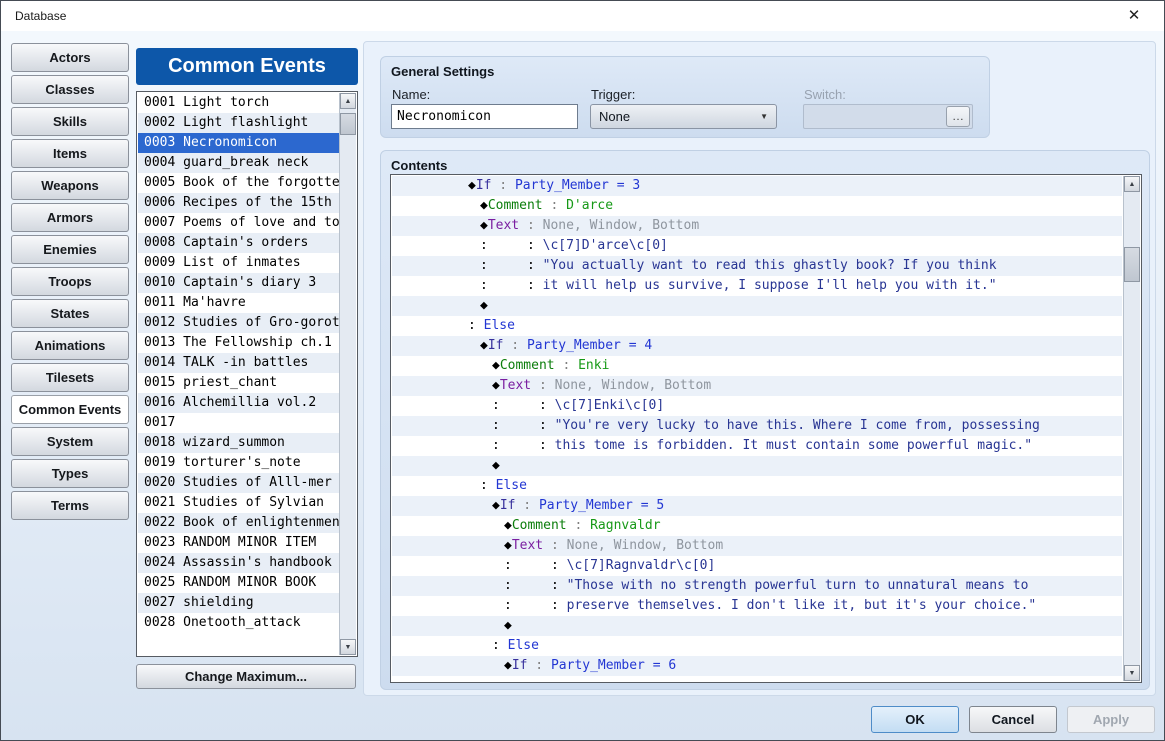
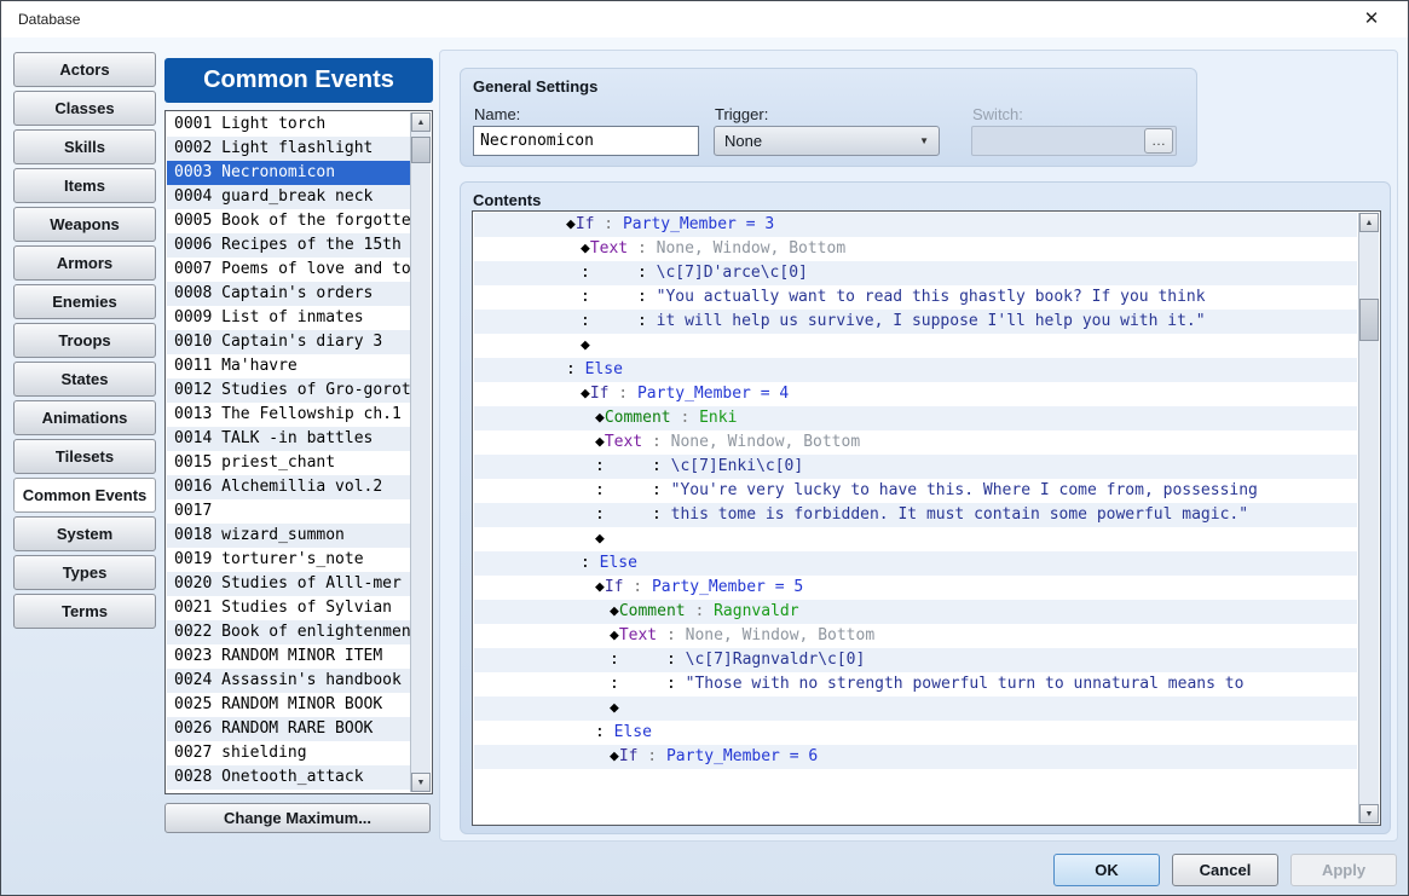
  Database
  ✕
  Actors
  Classes
  Skills
  Items
  Weapons
  Armors
  Enemies
  Troops
  States
  Animations
  Tilesets
  Common Events
  System
  Types
  Terms
  Common Events
  0001 Light torch
  0002 Light flashlight
  0003 Necronomicon
  0004 guard_break neck
  0005 Book of the forgotte
  0006 Recipes of the 15th
  0007 Poems of love and to
  0008 Captain's orders
  0009 List of inmates
  0010 Captain's diary 3
  0011 Ma'havre
  0012 Studies of Gro-gorot
  0013 The Fellowship ch.1
  0014 TALK -in battles
  0015 priest_chant
  0016 Alchemillia vol.2
  0017
  0018 wizard_summon
  0019 torturer's_note
  0020 Studies of Alll-mer
  0021 Studies of Sylvian
  0022 Book of enlightenmen
  0023 RANDOM MINOR ITEM
  0024 Assassin's handbook
  0025 RANDOM MINOR BOOK
+ 0026 RANDOM RARE BOOK
  0027 shielding
  0028 Onetooth_attack
  Change Maximum...
  General Settings
  Name:
  Necronomicon
  Trigger:
  None
  ▼
  Switch:
  …
  Contents
  ◆If : Party_Member = 3
- ◆Comment : D'arce
  ◆Text : None, Window, Bottom
  : : \c[7]D'arce\c[0]
  : : "You actually want to read this ghastly book? If you think
  : : it will help us survive, I suppose I'll help you with it."
  ◆
  : Else
  ◆If : Party_Member = 4
  ◆Comment : Enki
  ◆Text : None, Window, Bottom
  : : \c[7]Enki\c[0]
  : : "You're very lucky to have this. Where I come from, possessing
  : : this tome is forbidden. It must contain some powerful magic."
  ◆
  : Else
  ◆If : Party_Member = 5
  ◆Comment : Ragnvaldr
  ◆Text : None, Window, Bottom
  : : \c[7]Ragnvaldr\c[0]
  : : "Those with no strength powerful turn to unnatural means to
- : : preserve themselves. I don't like it, but it's your choice."
  ◆
  : Else
  ◆If : Party_Member = 6
  OK
  Cancel
  Apply
